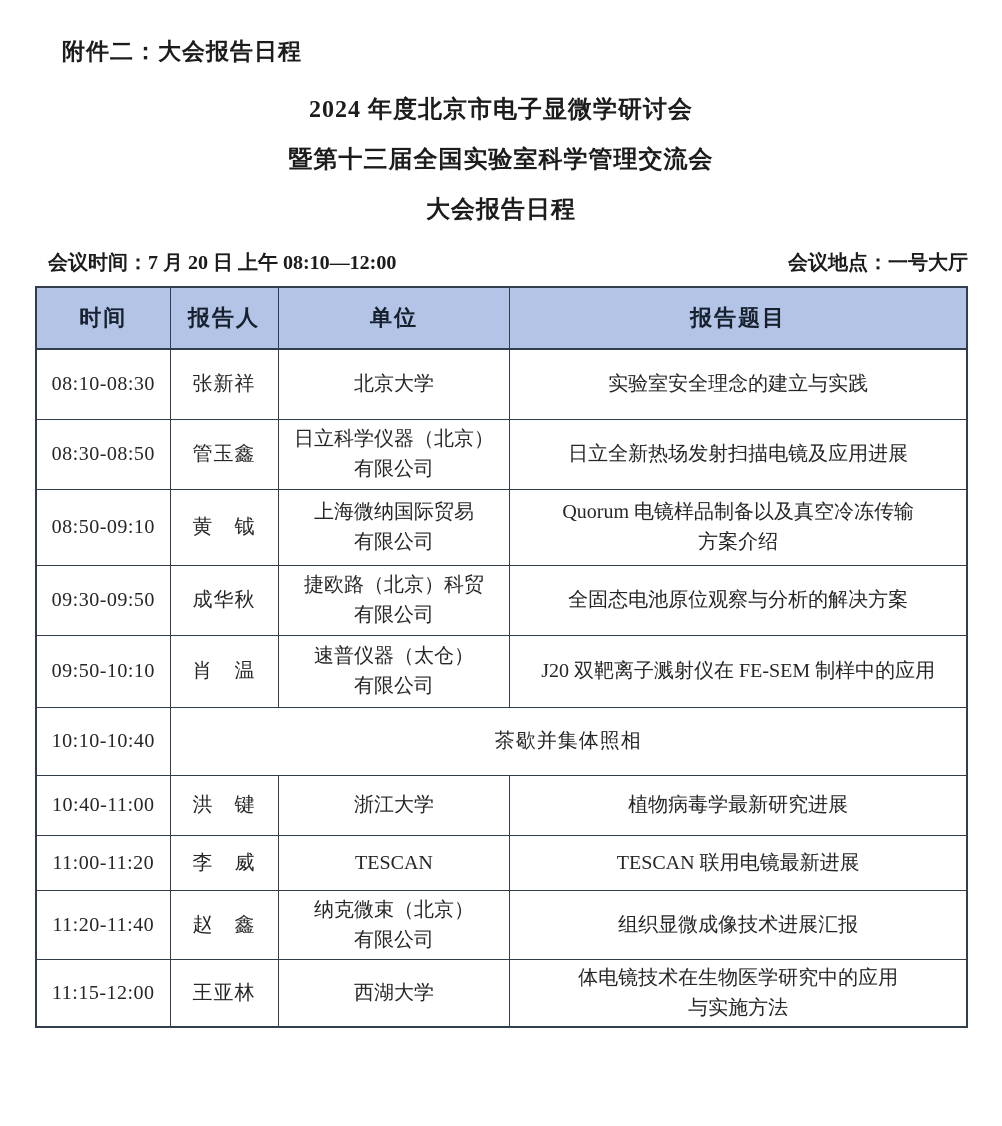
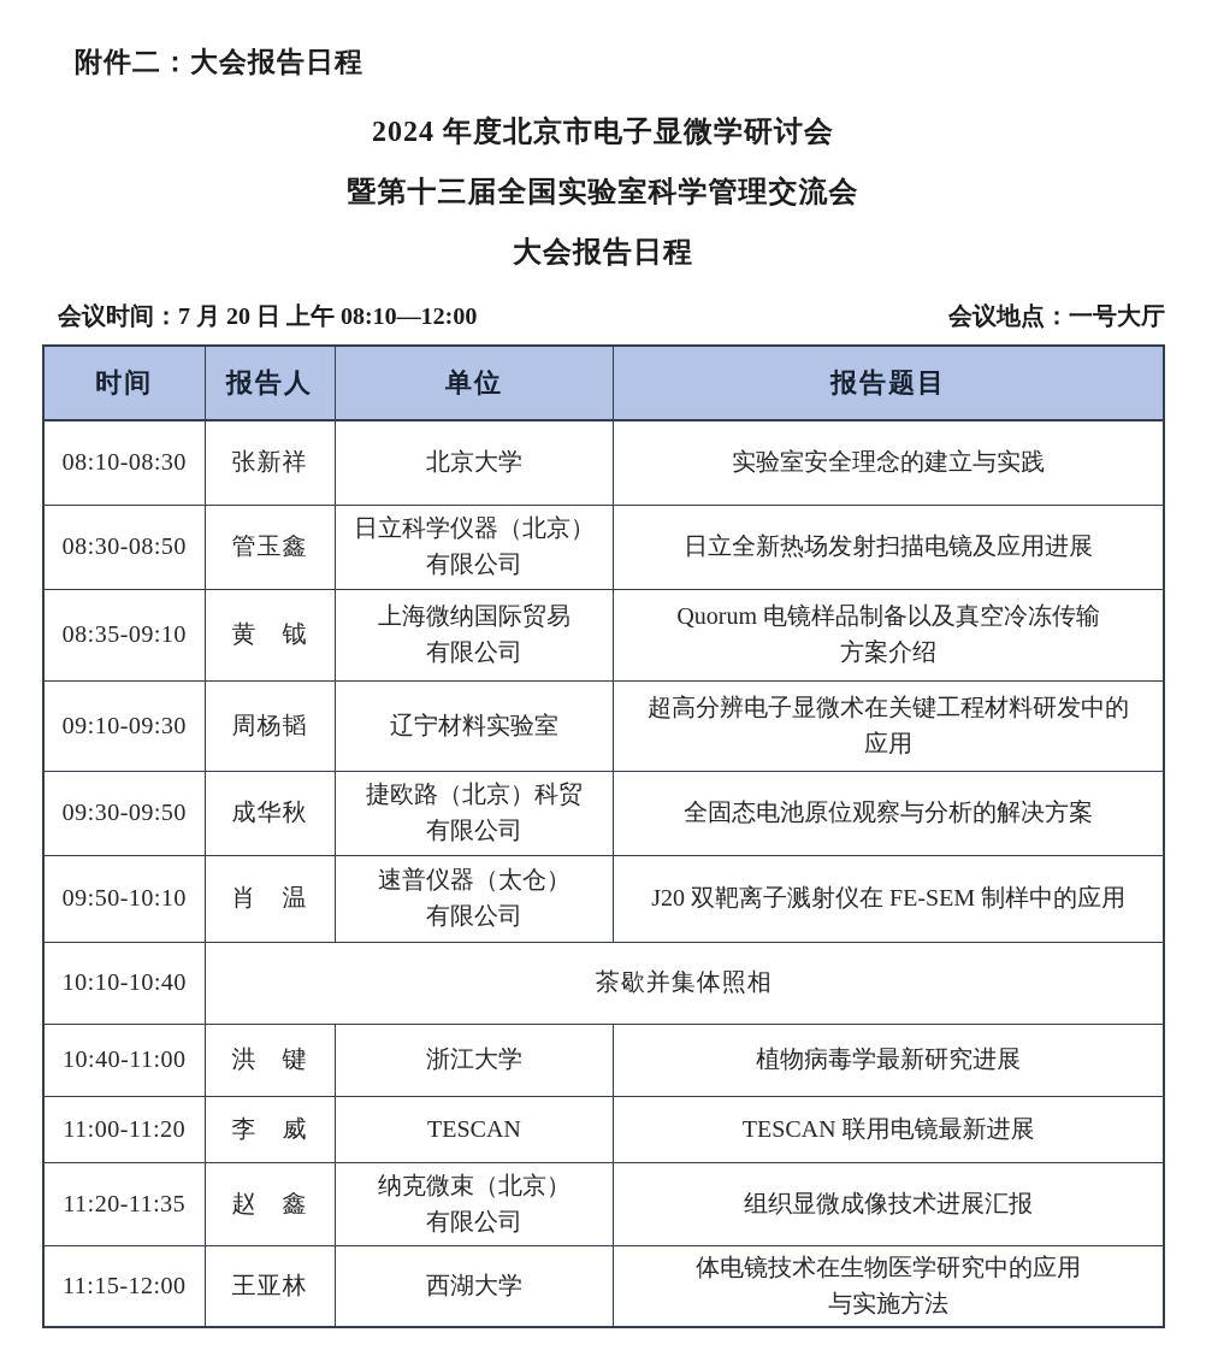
  附件二：大会报告日程
  2024 年度北京市电子显微学研讨会
  暨第十三届全国实验室科学管理交流会
  大会报告日程
  会议时间：7 月 20 日 上午 08:10—12:00
  会议地点：一号大厅
  时间	报告人	单位	报告题目
  08:10-08:30	张新祥	北京大学	实验室安全理念的建立与实践
  08:30-08:50	管玉鑫	日立科学仪器（北京） 有限公司	日立全新热场发射扫描电镜及应用进展
- 08:50-09:10	黄 钺	上海微纳国际贸易 有限公司	Quorum 电镜样品制备以及真空冷冻传输 方案介绍
+ 08:35-09:10	黄 钺	上海微纳国际贸易 有限公司	Quorum 电镜样品制备以及真空冷冻传输 方案介绍
+ 09:10-09:30	周杨韬	辽宁材料实验室	超高分辨电子显微术在关键工程材料研发中的 应用
  09:30-09:50	成华秋	捷欧路（北京）科贸 有限公司	全固态电池原位观察与分析的解决方案
  09:50-10:10	肖 温	速普仪器（太仓） 有限公司	J20 双靶离子溅射仪在 FE-SEM 制样中的应用
  10:10-10:40	茶歇并集体照相
  10:40-11:00	洪 键	浙江大学	植物病毒学最新研究进展
  11:00-11:20	李 威	TESCAN	TESCAN 联用电镜最新进展
- 11:20-11:40	赵 鑫	纳克微束（北京） 有限公司	组织显微成像技术进展汇报
+ 11:20-11:35	赵 鑫	纳克微束（北京） 有限公司	组织显微成像技术进展汇报
  11:15-12:00	王亚林	西湖大学	体电镜技术在生物医学研究中的应用 与实施方法
